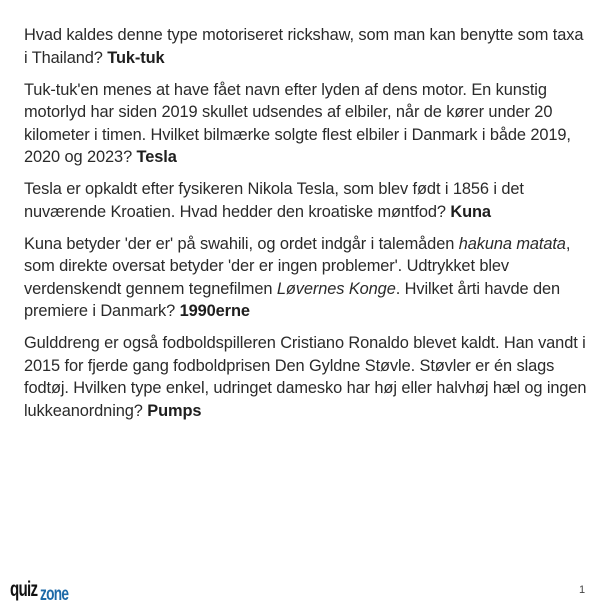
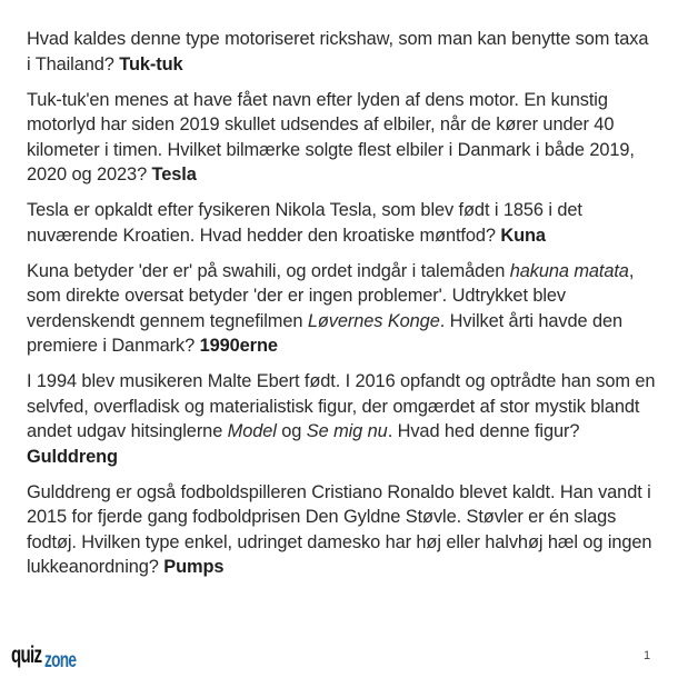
  Hvad kaldes denne type motoriseret rickshaw, som man kan benytte som taxa i Thailand? Tuk-tuk
- Tuk-tuk'en menes at have fået navn efter lyden af dens motor. En kunstig motorlyd har siden 2019 skullet udsendes af elbiler, når de kører under 20 kilometer i timen. Hvilket bilmærke solgte flest elbiler i Danmark i både 2019, 2020 og 2023? Tesla
+ Tuk-tuk'en menes at have fået navn efter lyden af dens motor. En kunstig motorlyd har siden 2019 skullet udsendes af elbiler, når de kører under 40 kilometer i timen. Hvilket bilmærke solgte flest elbiler i Danmark i både 2019, 2020 og 2023? Tesla
  Tesla er opkaldt efter fysikeren Nikola Tesla, som blev født i 1856 i det nuværende Kroatien. Hvad hedder den kroatiske møntfod? Kuna
  Kuna betyder 'der er' på swahili, og ordet indgår i talemåden hakuna matata, som direkte oversat betyder 'der er ingen problemer'. Udtrykket blev verdenskendt gennem tegnefilmen Løvernes Konge. Hvilket årti havde den premiere i Danmark? 1990erne
+ I 1994 blev musikeren Malte Ebert født. I 2016 opfandt og optrådte han som en selvfed, overfladisk og materialistisk figur, der omgærdet af stor mystik blandt andet udgav hitsinglerne Model og Se mig nu. Hvad hed denne figur? Gulddreng
  Gulddreng er også fodboldspilleren Cristiano Ronaldo blevet kaldt. Han vandt i 2015 for fjerde gang fodboldprisen Den Gyldne Støvle. Støvler er én slags fodtøj. Hvilken type enkel, udringet damesko har høj eller halvhøj hæl og ingen lukkeanordning? Pumps
  quiz
  zone
  1
